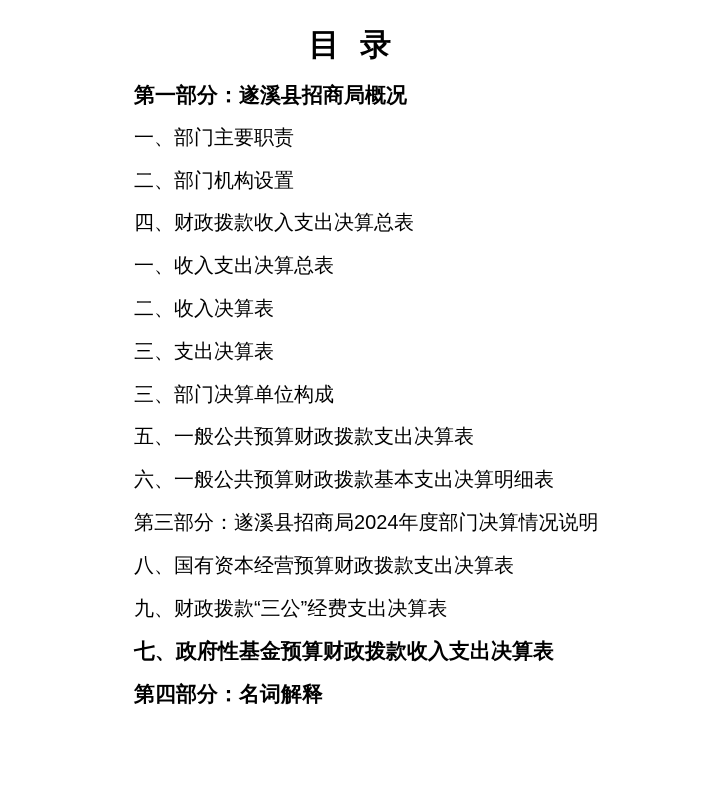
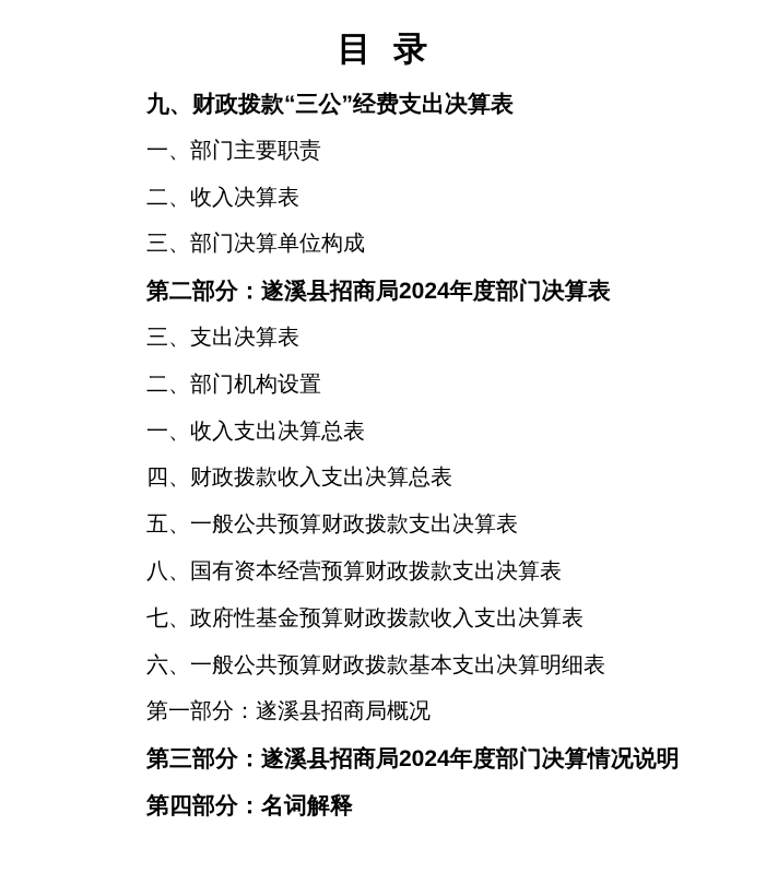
  目 录
- 第一部分：遂溪县招商局概况
+ 九、财政拨款“三公”经费支出决算表
  一、部门主要职责
- 二、部门机构设置
+ 二、收入决算表
- 四、财政拨款收入支出决算总表
+ 三、部门决算单位构成
+ 第二部分：遂溪县招商局2024年度部门决算表
- 一、收入支出决算总表
+ 三、支出决算表
- 二、收入决算表
+ 二、部门机构设置
- 三、支出决算表
+ 一、收入支出决算总表
- 三、部门决算单位构成
+ 四、财政拨款收入支出决算总表
  五、一般公共预算财政拨款支出决算表
- 六、一般公共预算财政拨款基本支出决算明细表
+ 八、国有资本经营预算财政拨款支出决算表
- 第三部分：遂溪县招商局2024年度部门决算情况说明
+ 七、政府性基金预算财政拨款收入支出决算表
- 八、国有资本经营预算财政拨款支出决算表
+ 六、一般公共预算财政拨款基本支出决算明细表
- 九、财政拨款“三公”经费支出决算表
+ 第一部分：遂溪县招商局概况
- 七、政府性基金预算财政拨款收入支出决算表
+ 第三部分：遂溪县招商局2024年度部门决算情况说明
  第四部分：名词解释
